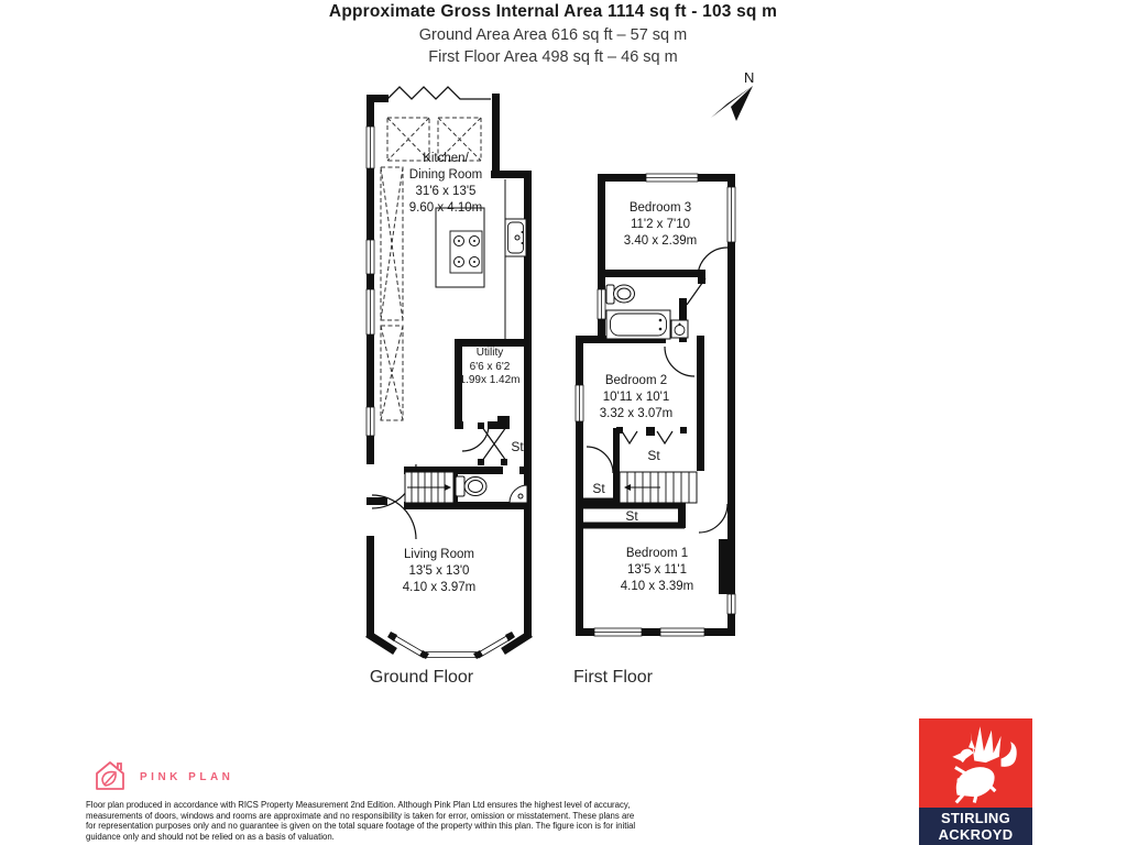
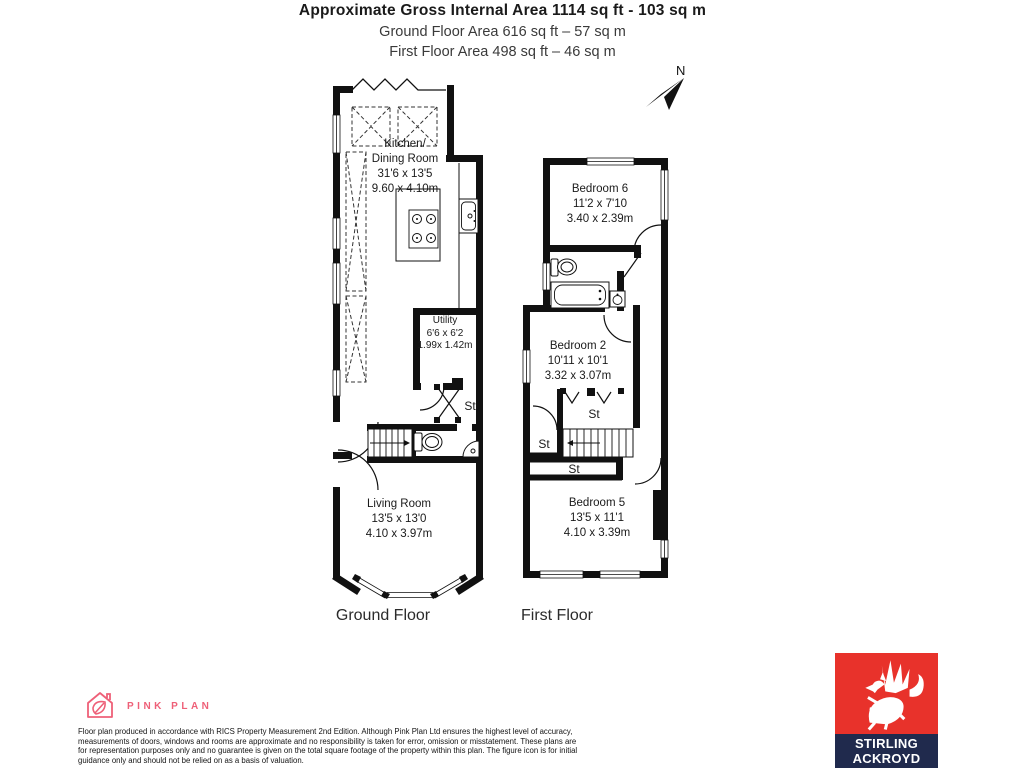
  Approximate Gross Internal Area 1114 sq ft - 103 sq m
- Ground Area Area 616 sq ft – 57 sq m
+ Ground Floor Area 616 sq ft – 57 sq m
  First Floor Area 498 sq ft – 46 sq m
  N
  Kitchen/
  Dining Room
  31'6 x 13'5
  9.60 x 4.10m
  Utility
  6'6 x 6'2
  1.99x 1.42m
  Living Room
  13'5 x 13'0
  4.10 x 3.97m
  St
- Bedroom 3
+ Bedroom 6
  11'2 x 7'10
  3.40 x 2.39m
  Bedroom 2
  10'11 x 10'1
  3.32 x 3.07m
- Bedroom 1
+ Bedroom 5
  13'5 x 11'1
  4.10 x 3.39m
  St
  St
  St
  Ground Floor
  First Floor
  PINK PLAN
  Floor plan produced in accordance with RICS Property Measurement 2nd Edition. Although Pink Plan Ltd ensures the highest level of accuracy, measurements of doors, windows and rooms are approximate and no responsibility is taken for error, omission or misstatement. These plans are for representation purposes only and no guarantee is given on the total square footage of the property within this plan. The figure icon is for initial guidance only and should not be relied on as a basis of valuation.
  STIRLING
  ACKROYD
